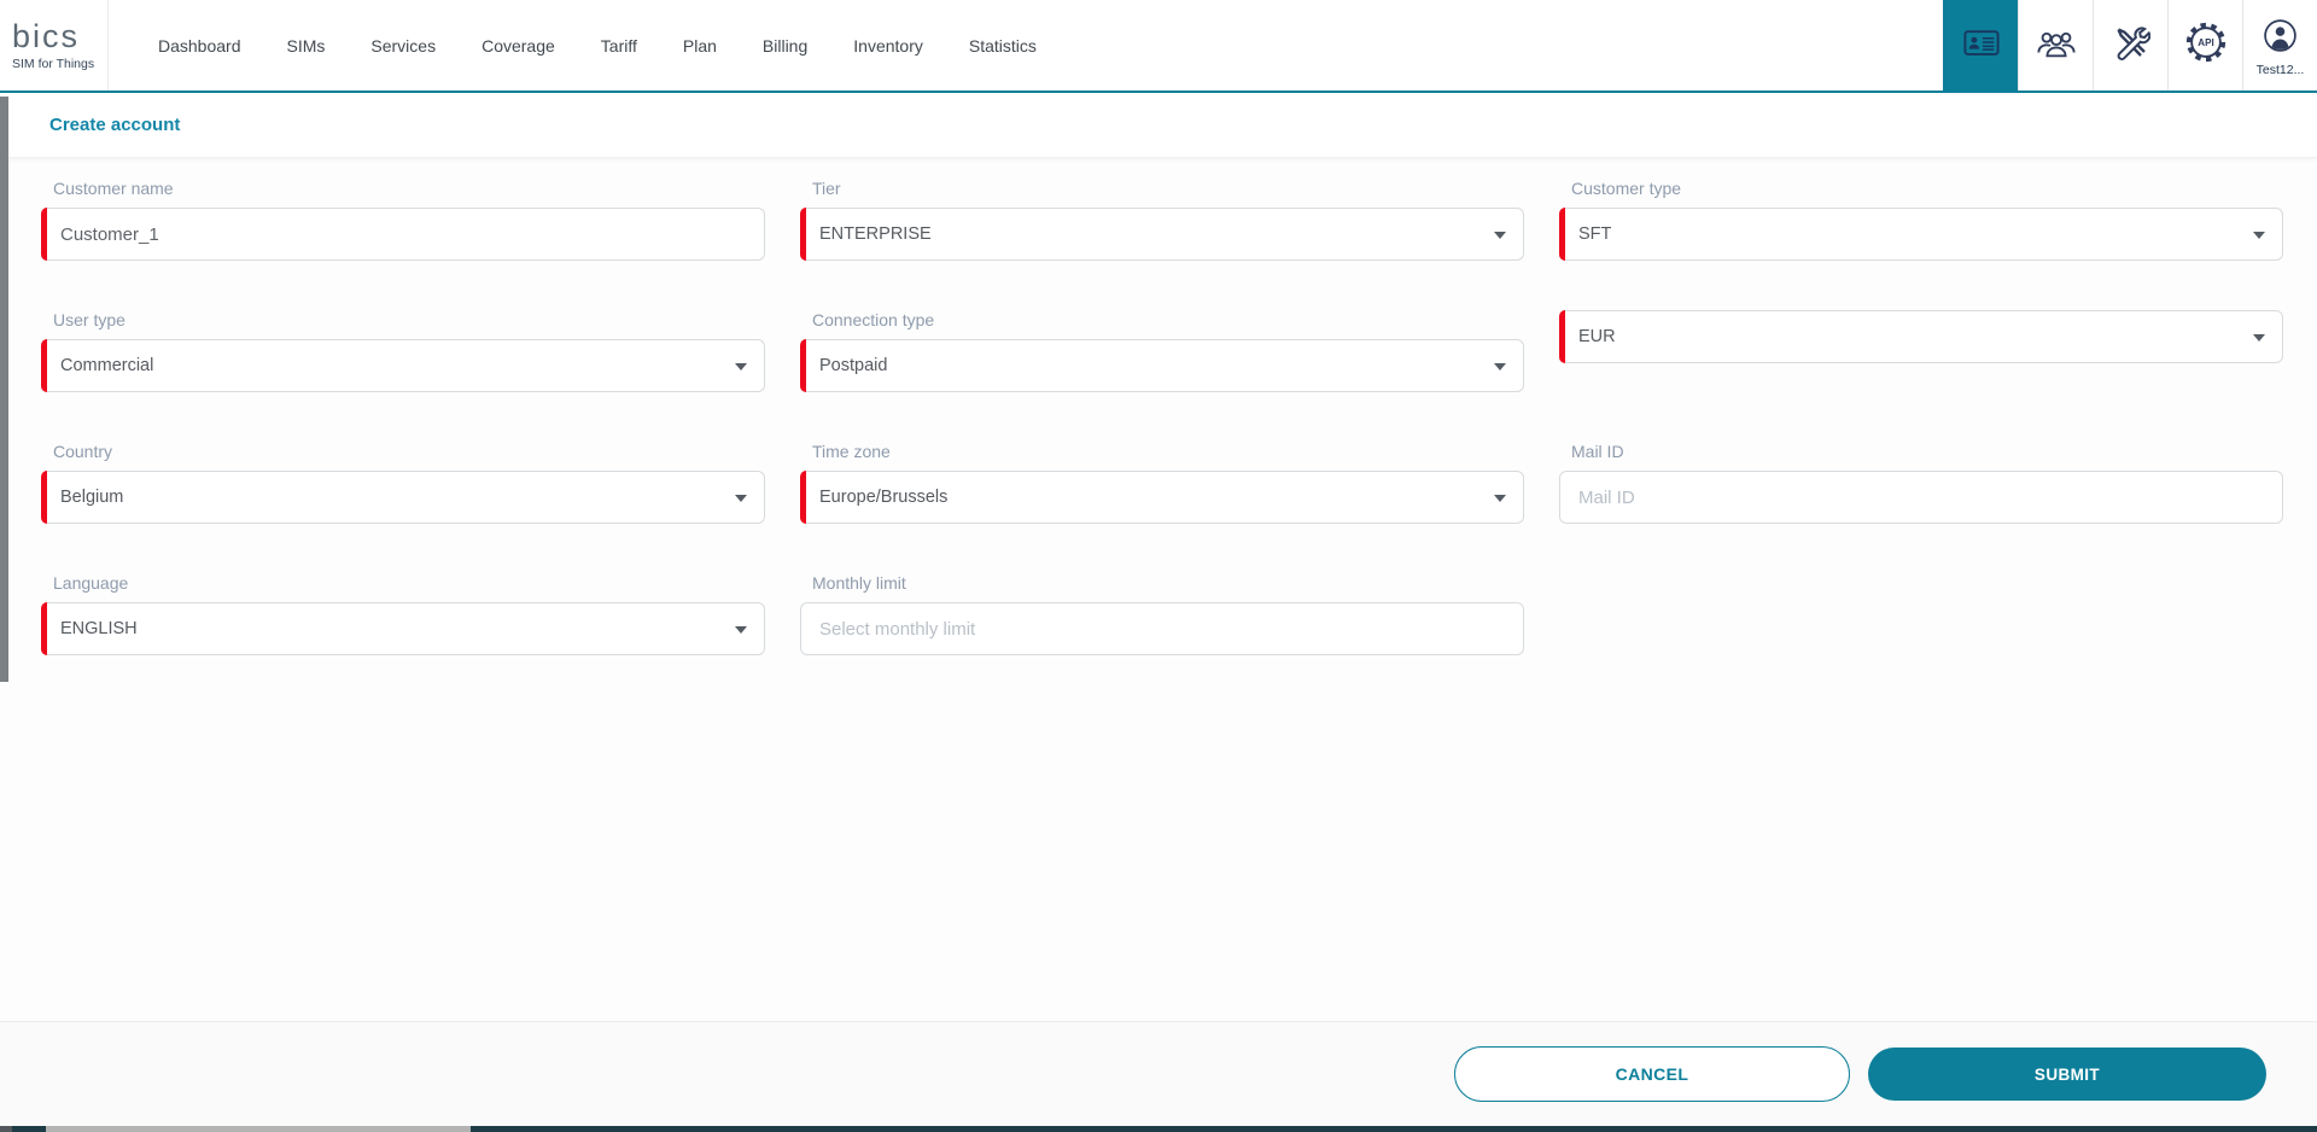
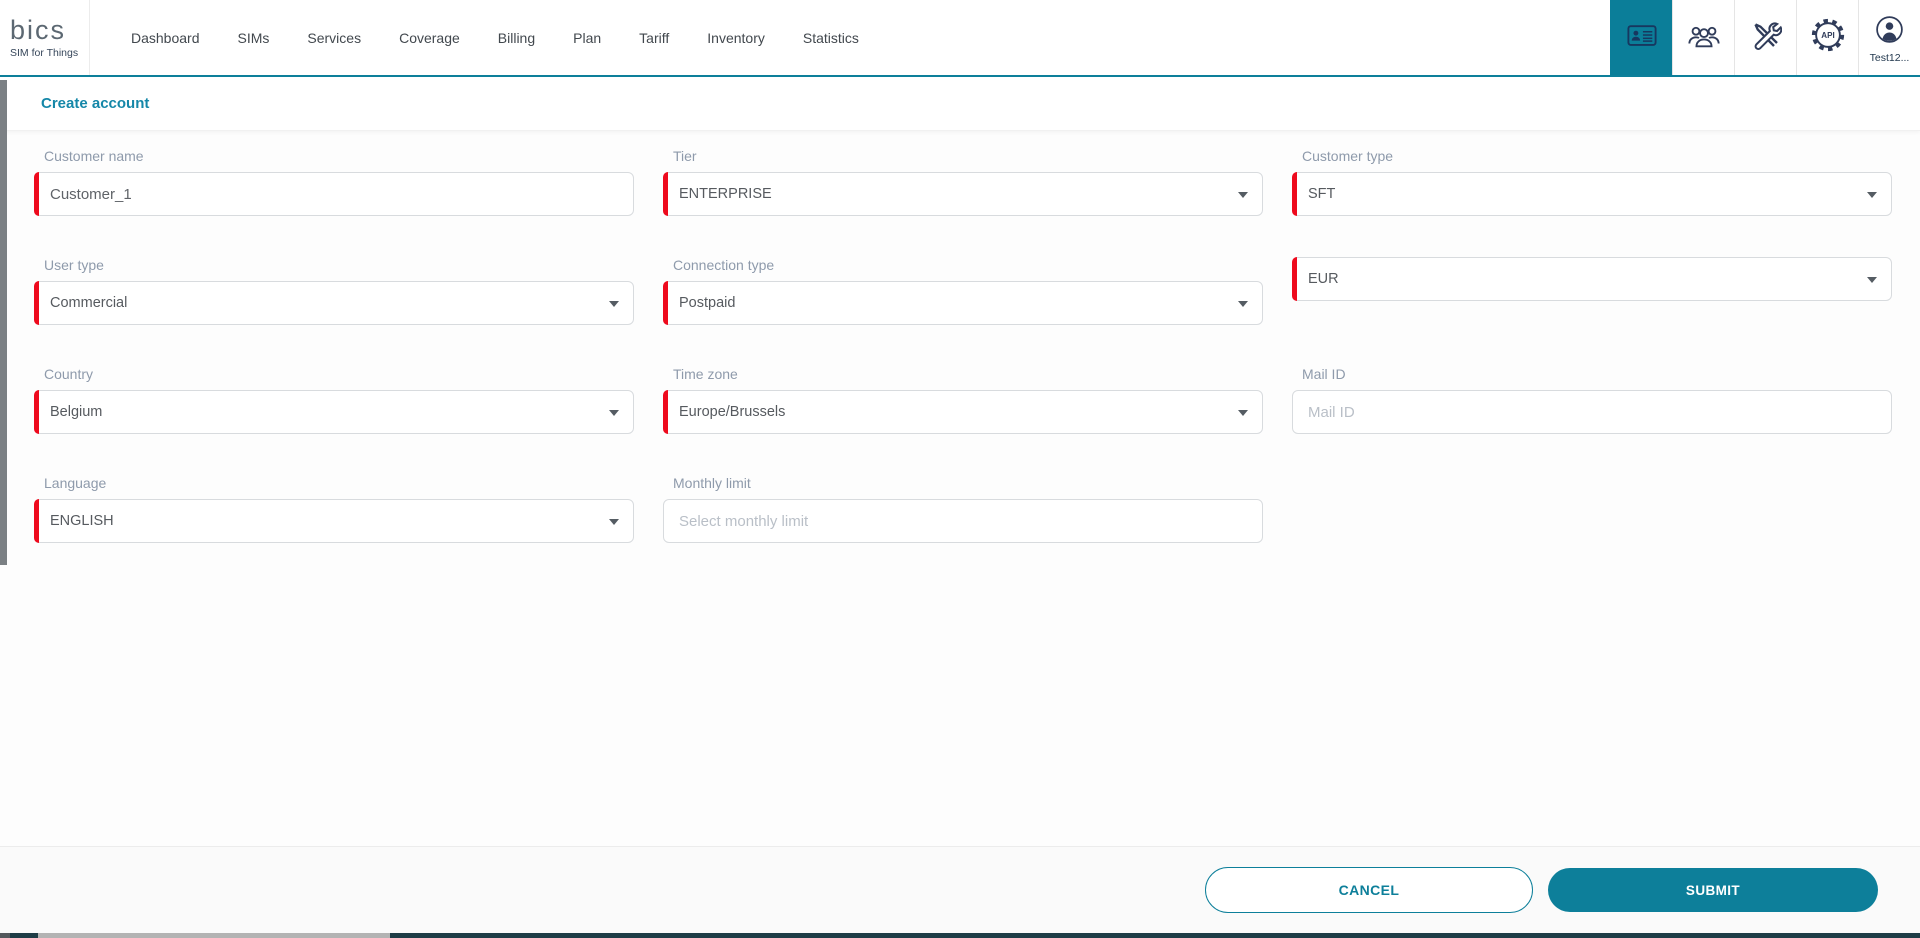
  bics
  SIM for Things
  Dashboard
  SIMs
  Services
  Coverage
- Tariff
+ Billing
  Plan
- Billing
+ Tariff
  Inventory
  Statistics
  API
  Test12...
  Create account
  Customer name
  Customer_1
  Tier
  ENTERPRISE
  Customer type
  SFT
  User type
  Commercial
  Connection type
  Postpaid
  EUR
  Country
  Belgium
  Time zone
  Europe/Brussels
  Mail ID
  Mail ID
  Language
  ENGLISH
  Monthly limit
  Select monthly limit
  CANCEL
  SUBMIT
